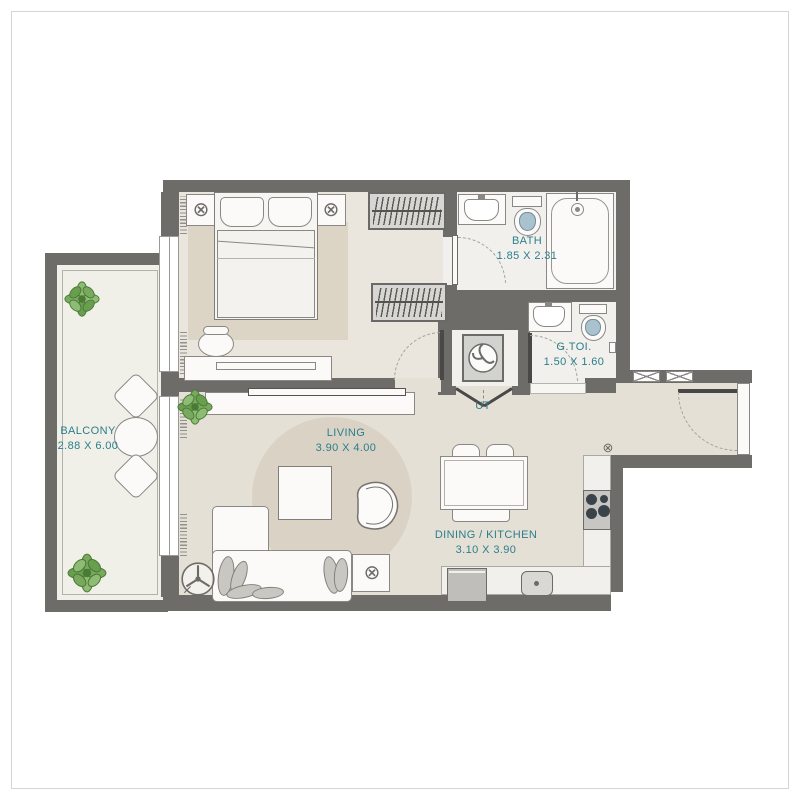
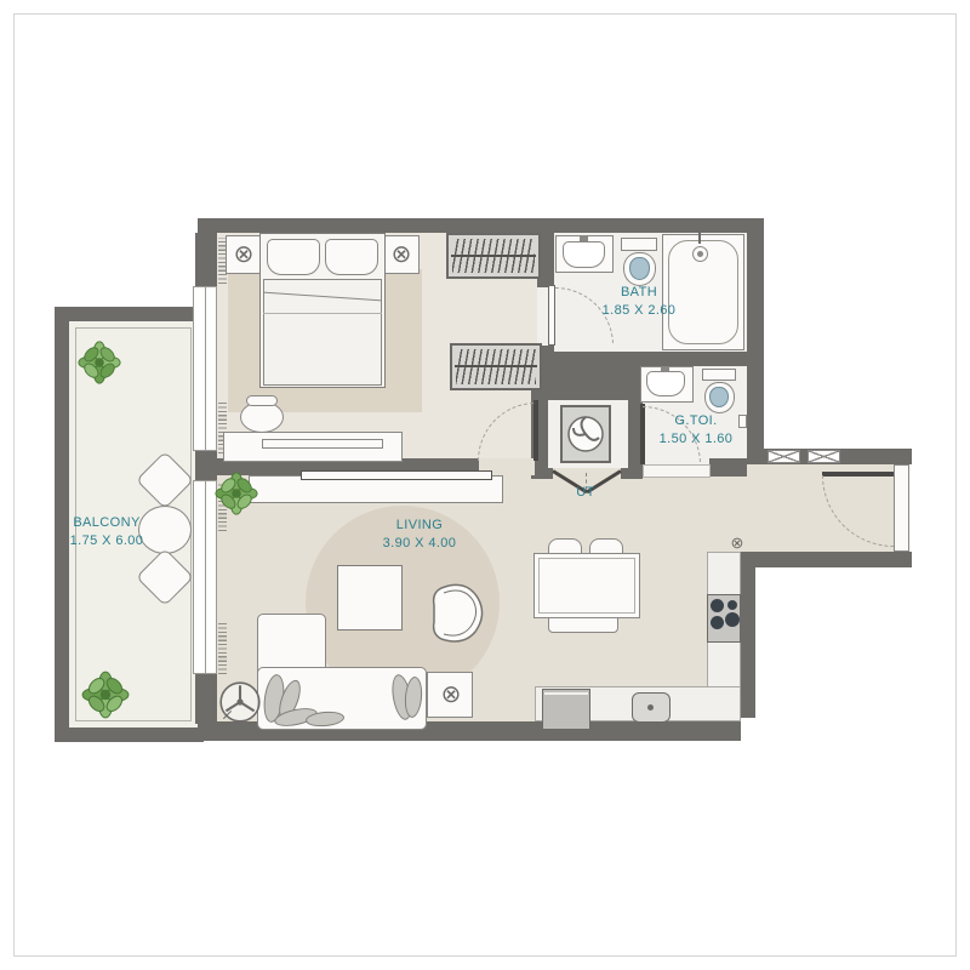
  ⊗
  ⊗
  ⊗
  ⊗
  BALCONY
- 2.88 X 6.00
+ 1.75 X 6.00
  BATH
- 1.85 X 2.31
+ 1.85 X 2.60
  G.TOI.
  1.50 X 1.60
  UT
  LIVING
  3.90 X 4.00
- DINING / KITCHEN
- 3.10 X 3.90
